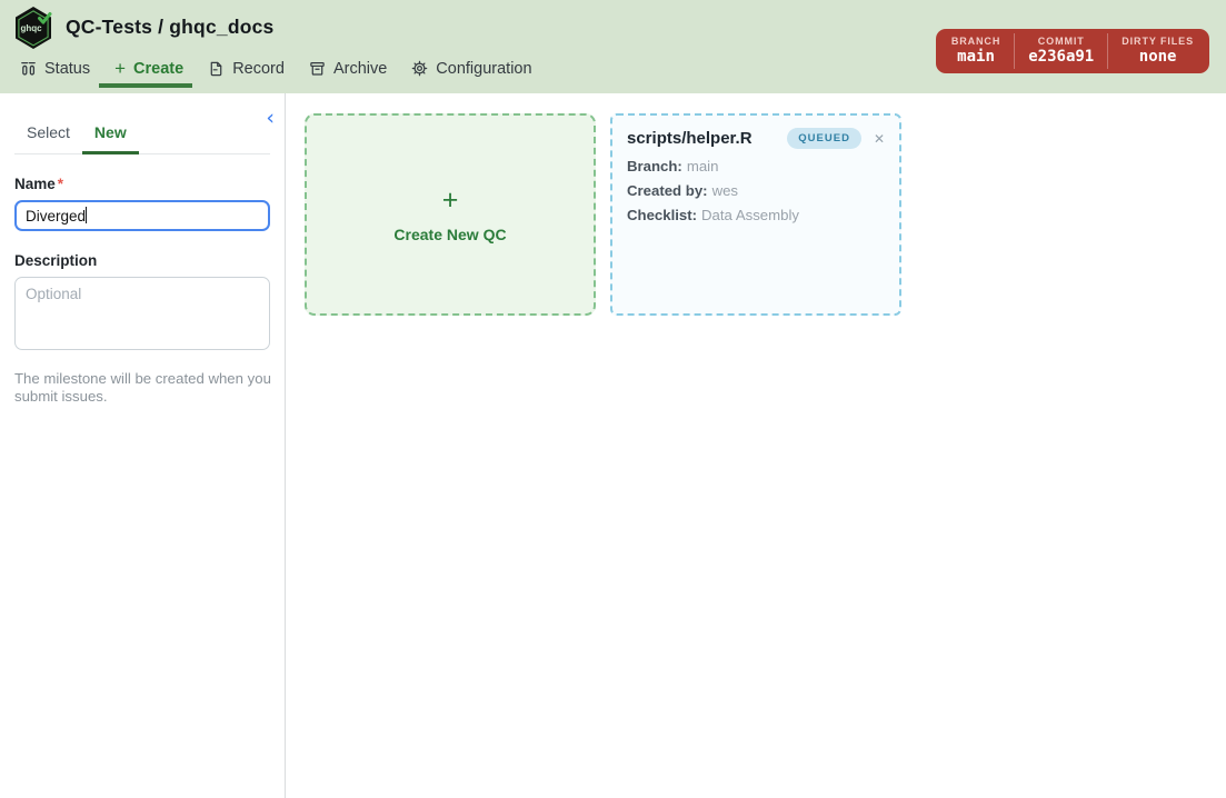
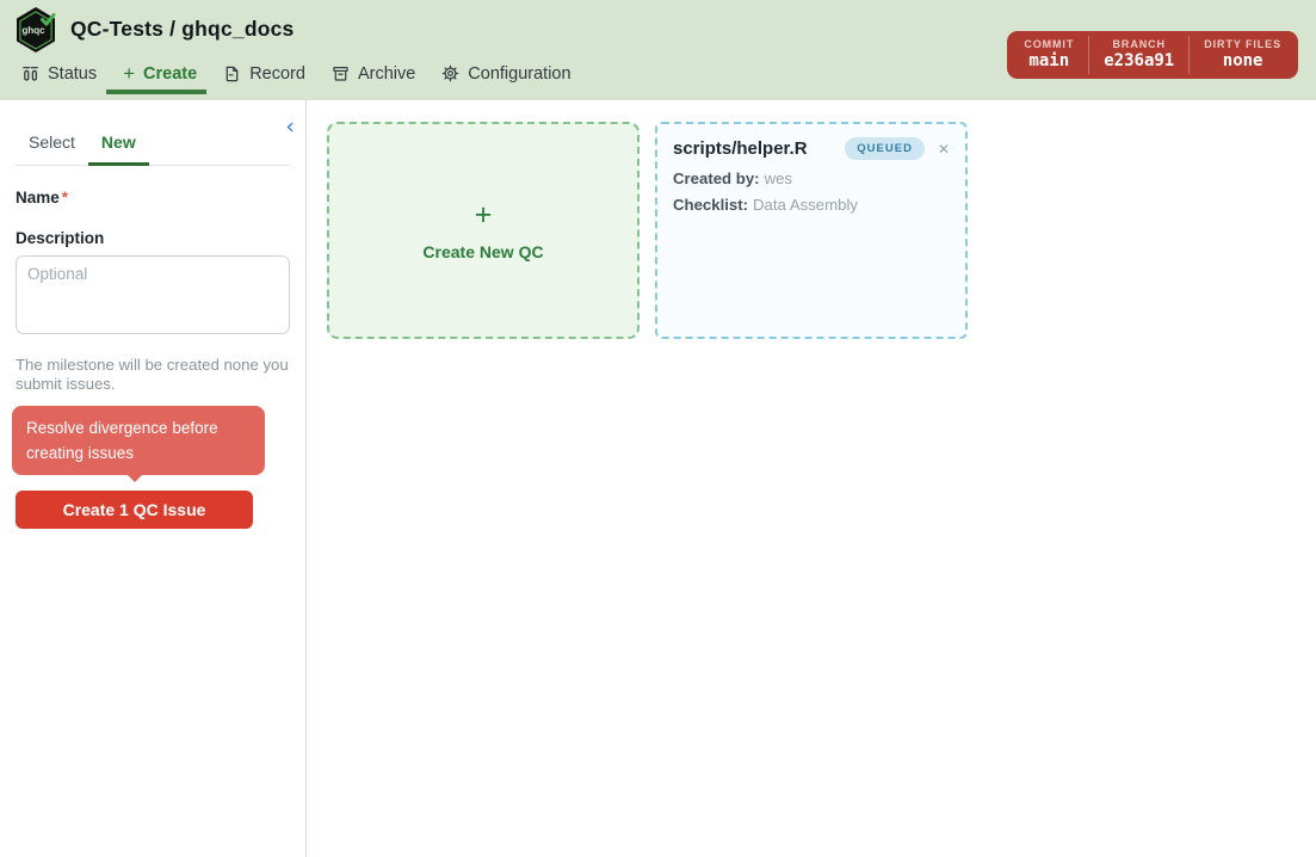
  ghqc
  QC-Tests / ghqc_docs
- BRANCH
+ COMMIT
  main
- COMMIT
+ BRANCH
  e236a91
  DIRTY FILES
  none
  Status
  +
  Create
  Record
  Archive
  Configuration
  ‹
  Select
  New
  Name *
- Diverged
  Description
  Optional
- The milestone will be created when you submit issues.
+ The milestone will be created none you submit issues.
+ Resolve divergence before creating issues
+ Create 1 QC Issue
  +
  Create New QC
  scripts/helper.R
  QUEUED
  ✕
- Branch: main
  Created by: wes
  Checklist: Data Assembly
